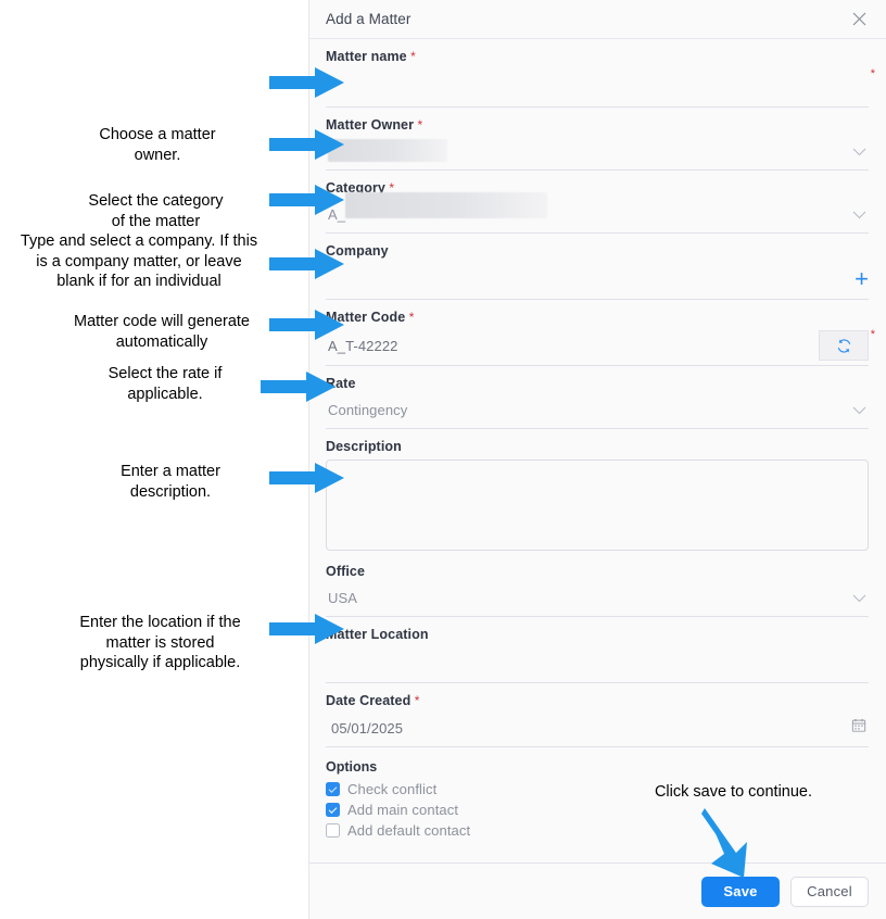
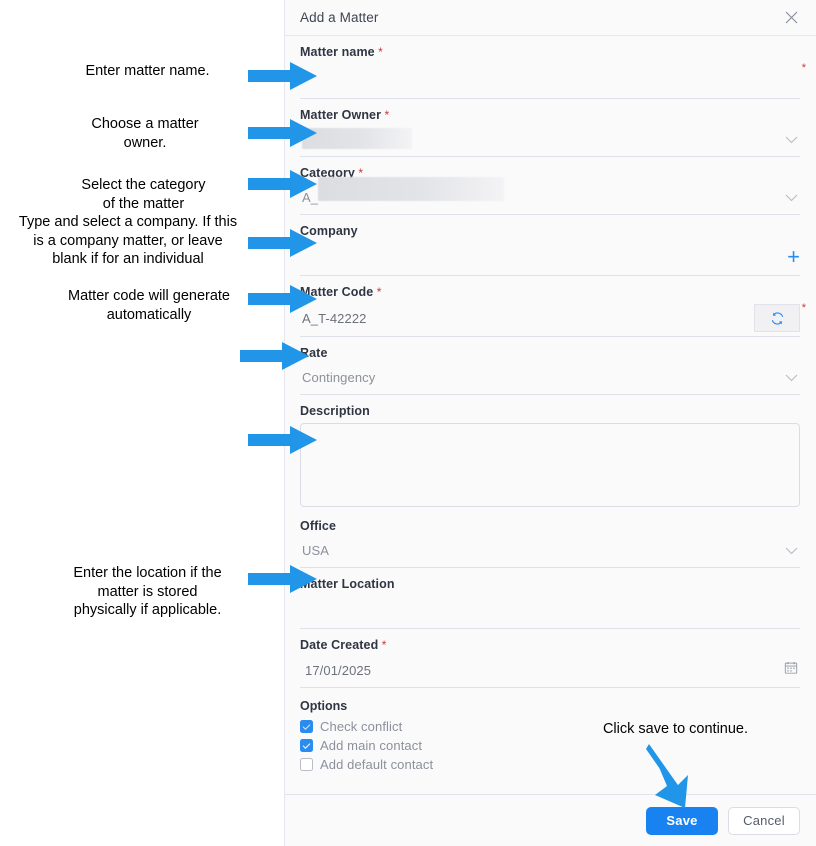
  Add a Matter
  Matter name *
  *
  Matter Owner *
  Category *
  A_
  Company
  +
  Matter Code *
  *
  A_T-42222
  Rate
  Contingency
  Description
  Office
  USA
  atter Location
  Date Created *
- 05/01/2025
+ 17/01/2025
  Options
  Check conflict
  Add main contact
  Add default contact
  Save
  Cancel
+ Enter matter name.
  Choose a matter
  owner.
  Select the category
  of the matter
  Type and select a company. If this
  is a company matter, or leave
  blank if for an individual
  Matter code will generate
  automatically
- Select the rate if
- applicable.
- Enter a matter
- description.
  Enter the location if the
  matter is stored
  physically if applicable.
  Click save to continue.
